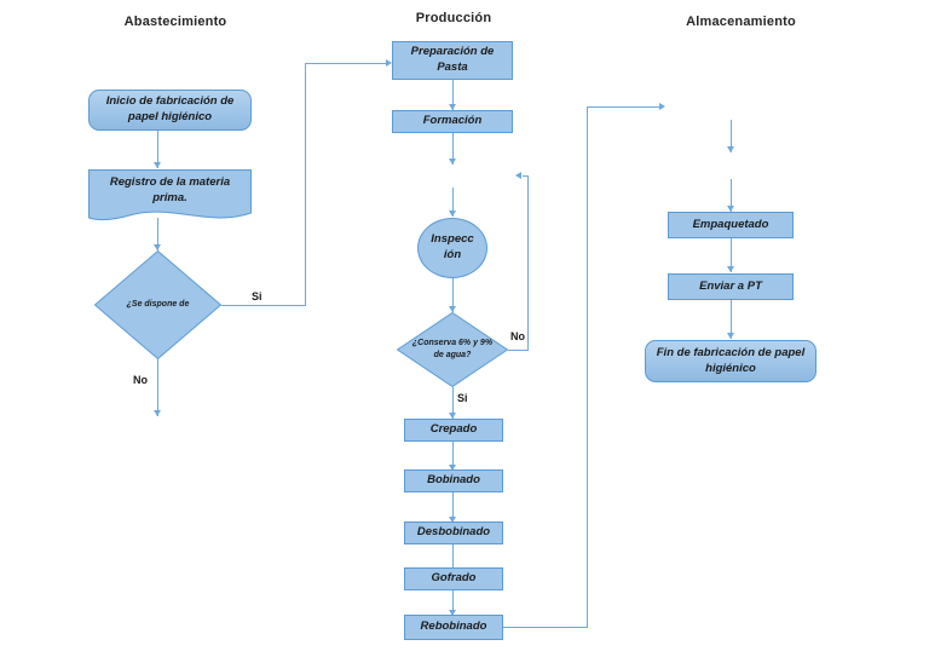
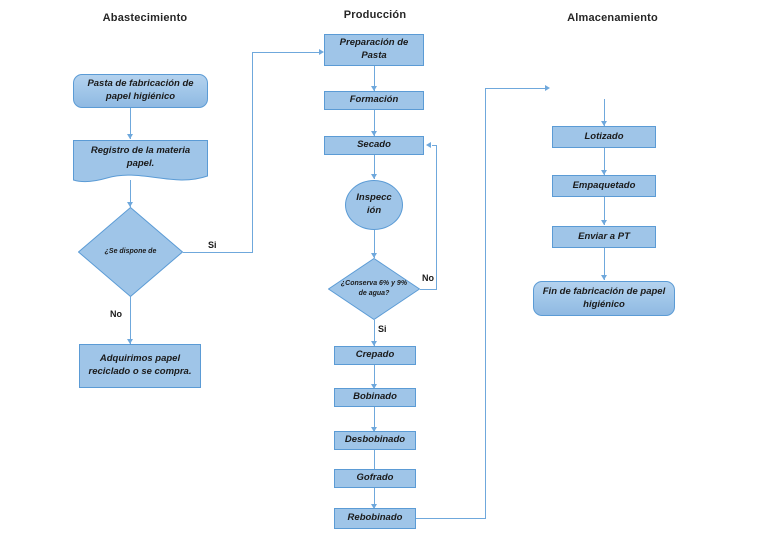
  Abastecimiento
  Producción
  Almacenamiento
- Inicio de fabricación de papel higiénico
+ Pasta de fabricación de papel higiénico
- Registro de la materia prima.
+ Registro de la materia papel.
  Si
  No
+ Adquirimos papel reciclado o se compra.
  Preparación de Pasta
  Formación
+ Secado
  Inspecc ión
  No
  Si
  Crepado
  Bobinado
  Desbobinado
  Gofrado
  Rebobinado
+ Lotizado
  Empaquetado
  Enviar a PT
  Fin de fabricación de papel higiénico
